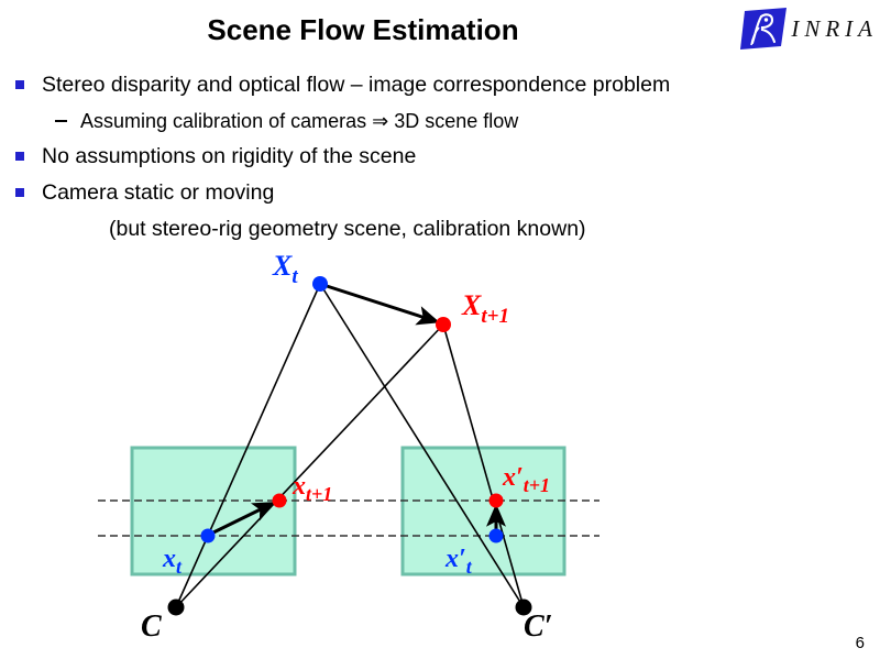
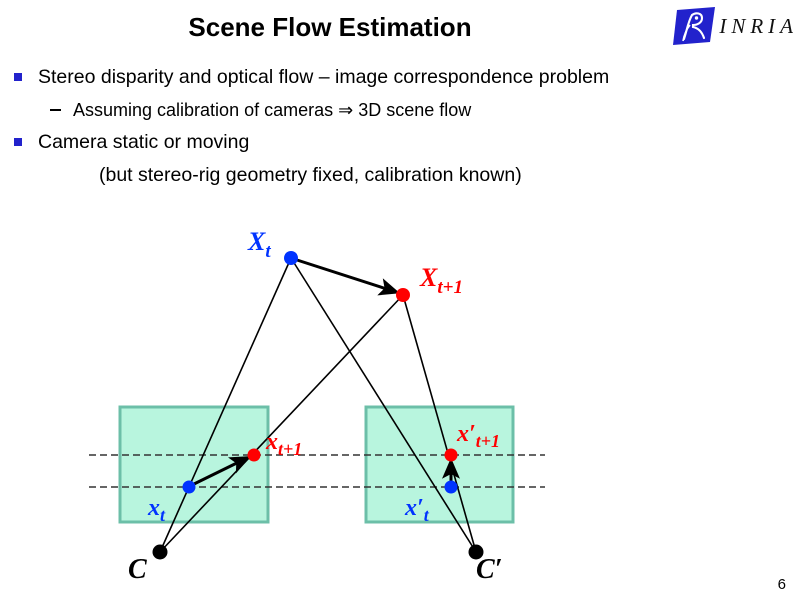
  Scene Flow Estimation
  INRIA
  Stereo disparity and optical flow – image correspondence problem
  Assuming calibration of cameras ⇒ 3D scene flow
- No assumptions on rigidity of the scene
  Camera static or moving
- (but stereo-rig geometry scene, calibration known)
+ (but stereo-rig geometry fixed, calibration known)
  Xt
  Xt+1
  xt+1
  xt
  x′t+1
  x′t
  C
  C′
  6
